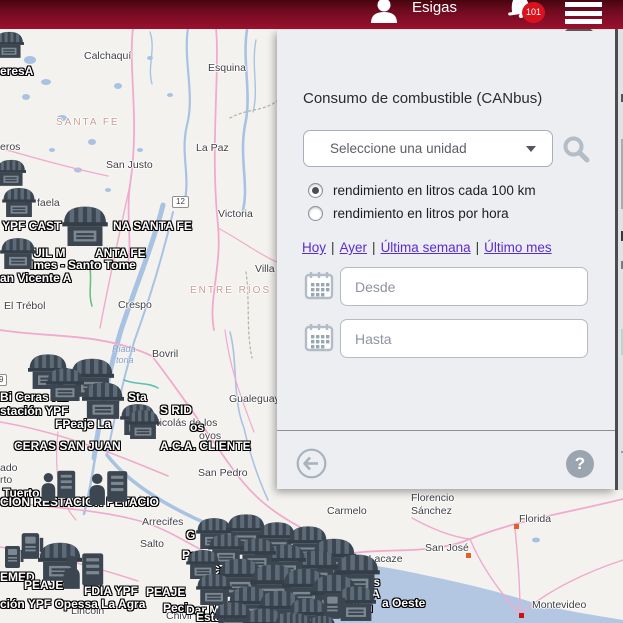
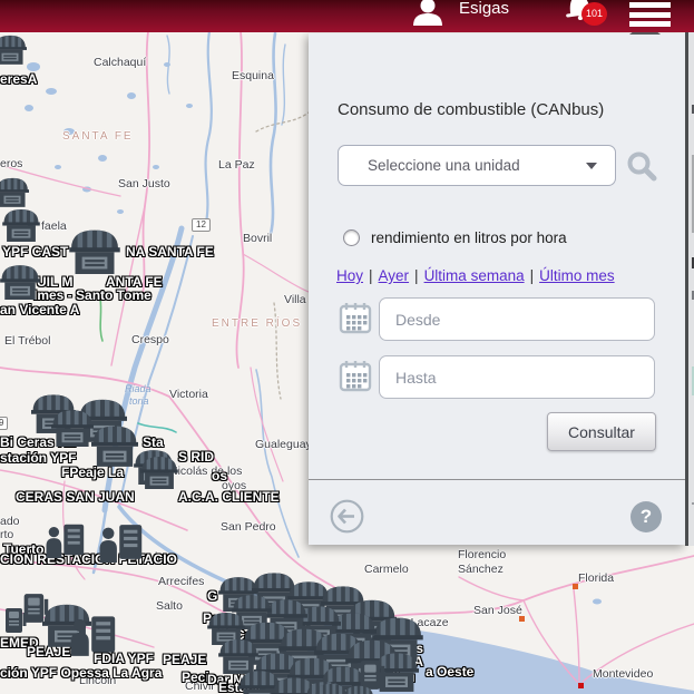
  SANTA FE
  ENTRE RÍOS
  Riada
  toria
  Calchaquí
  Esquina
  eros
  La Paz
  San Justo
  faela
- Victoria
+ Bovril
  Villa
  El Trébol
  Crespo
- Bovril
+ Victoria
  Gualegua
  icolás de los
  oyos
  San Pedro
  ado
  rto
  ino
  Arrecifes
  Salto
  Lincoln
  Chivil
  Carmelo
  Florencio
  Sánchez
  Florida
  San José
  Montevideo
  eresA
  YPF CAST
  NA SANTA FE
  UIL M
  ANTA FE
  mes - Santo Tome
  an Vicente A
  Bi Ceras
  Sta
  stación YPF
  S RID
  FPeaje La
  os
  CERAS SAN JUAN
  A.C.A. CLIENTE
  Tuerto
  CION RESTACI PETACIO
  G
  EMED
  PEAJE
  FDIA YPF
  PEAJE
  ción YPF Opessa La Agra
  Peci
  a Oeste
  12
  9
  Esigas
  101
  Consumo de combustible (CANbus)
  Seleccione una unidad
- rendimiento en litros cada 100 km
  rendimiento en litros por hora
  Hoy | Ayer | Última semana | Último mes
  Desde
  Hasta
+ Consultar
  ?
